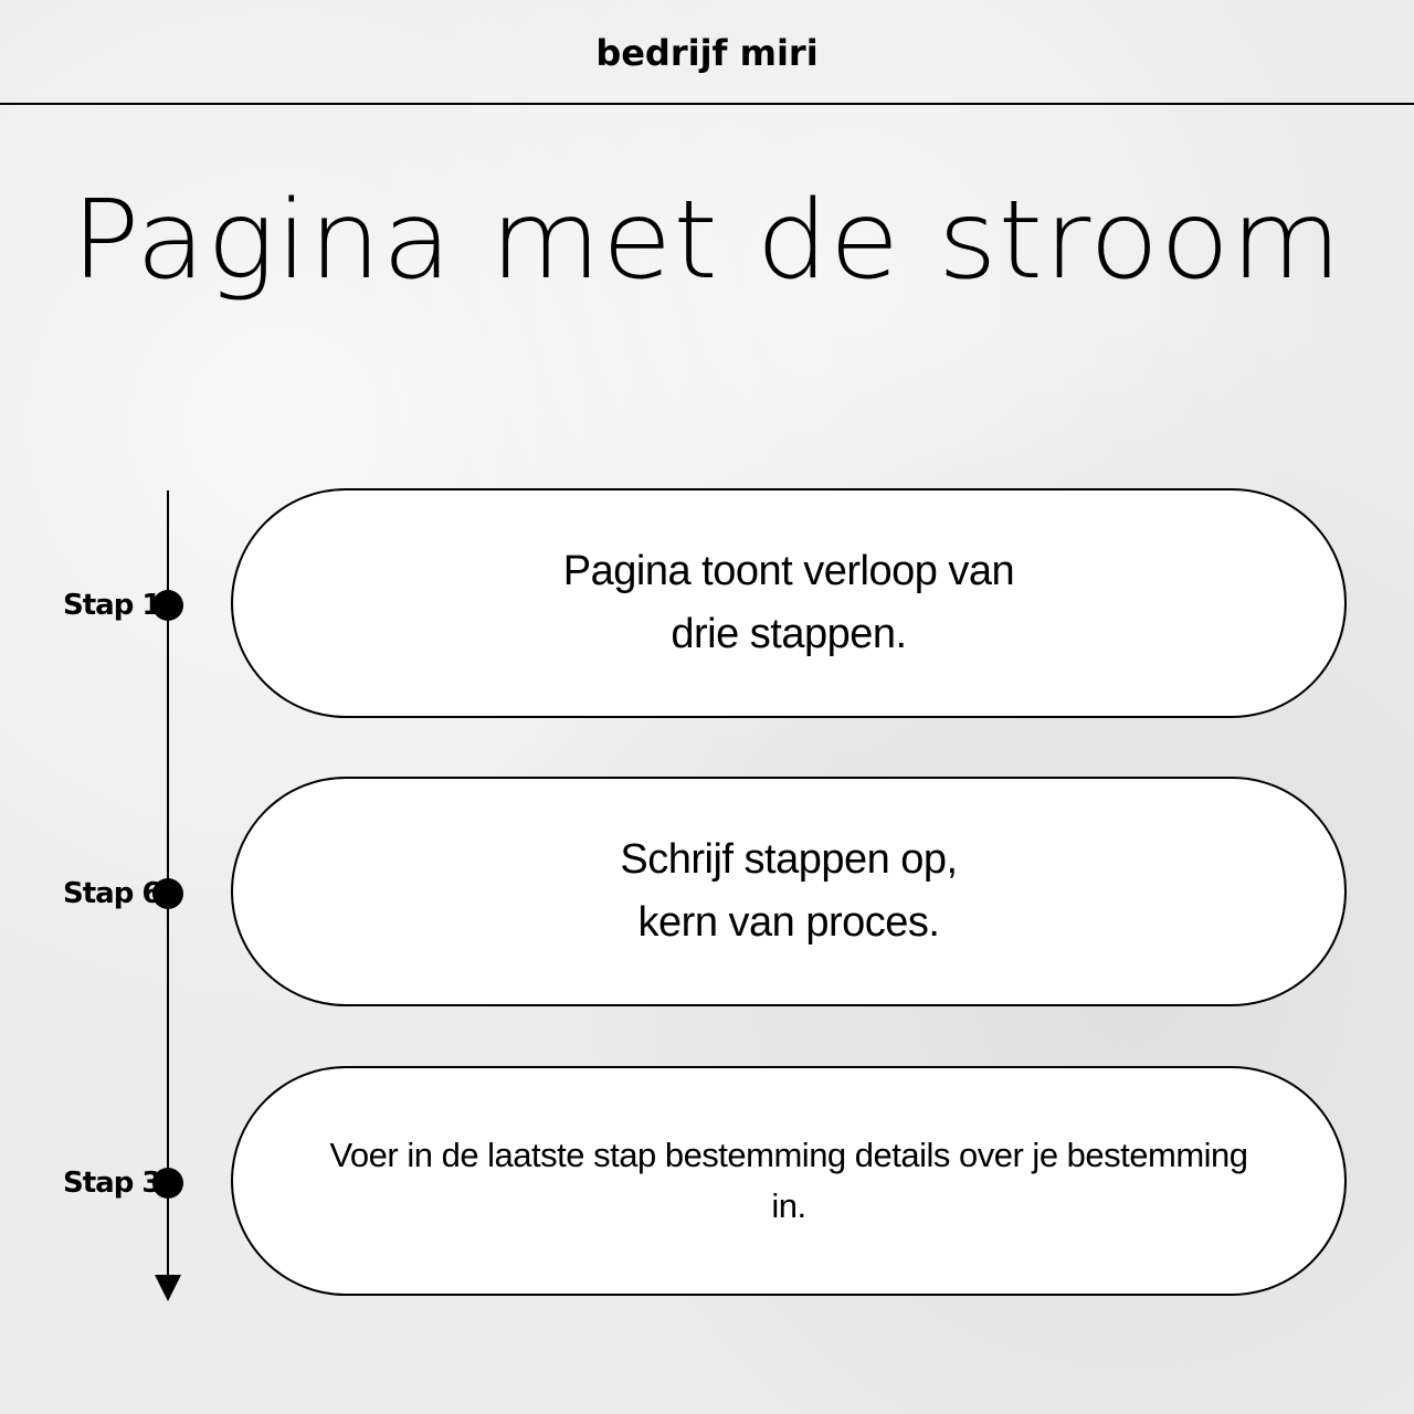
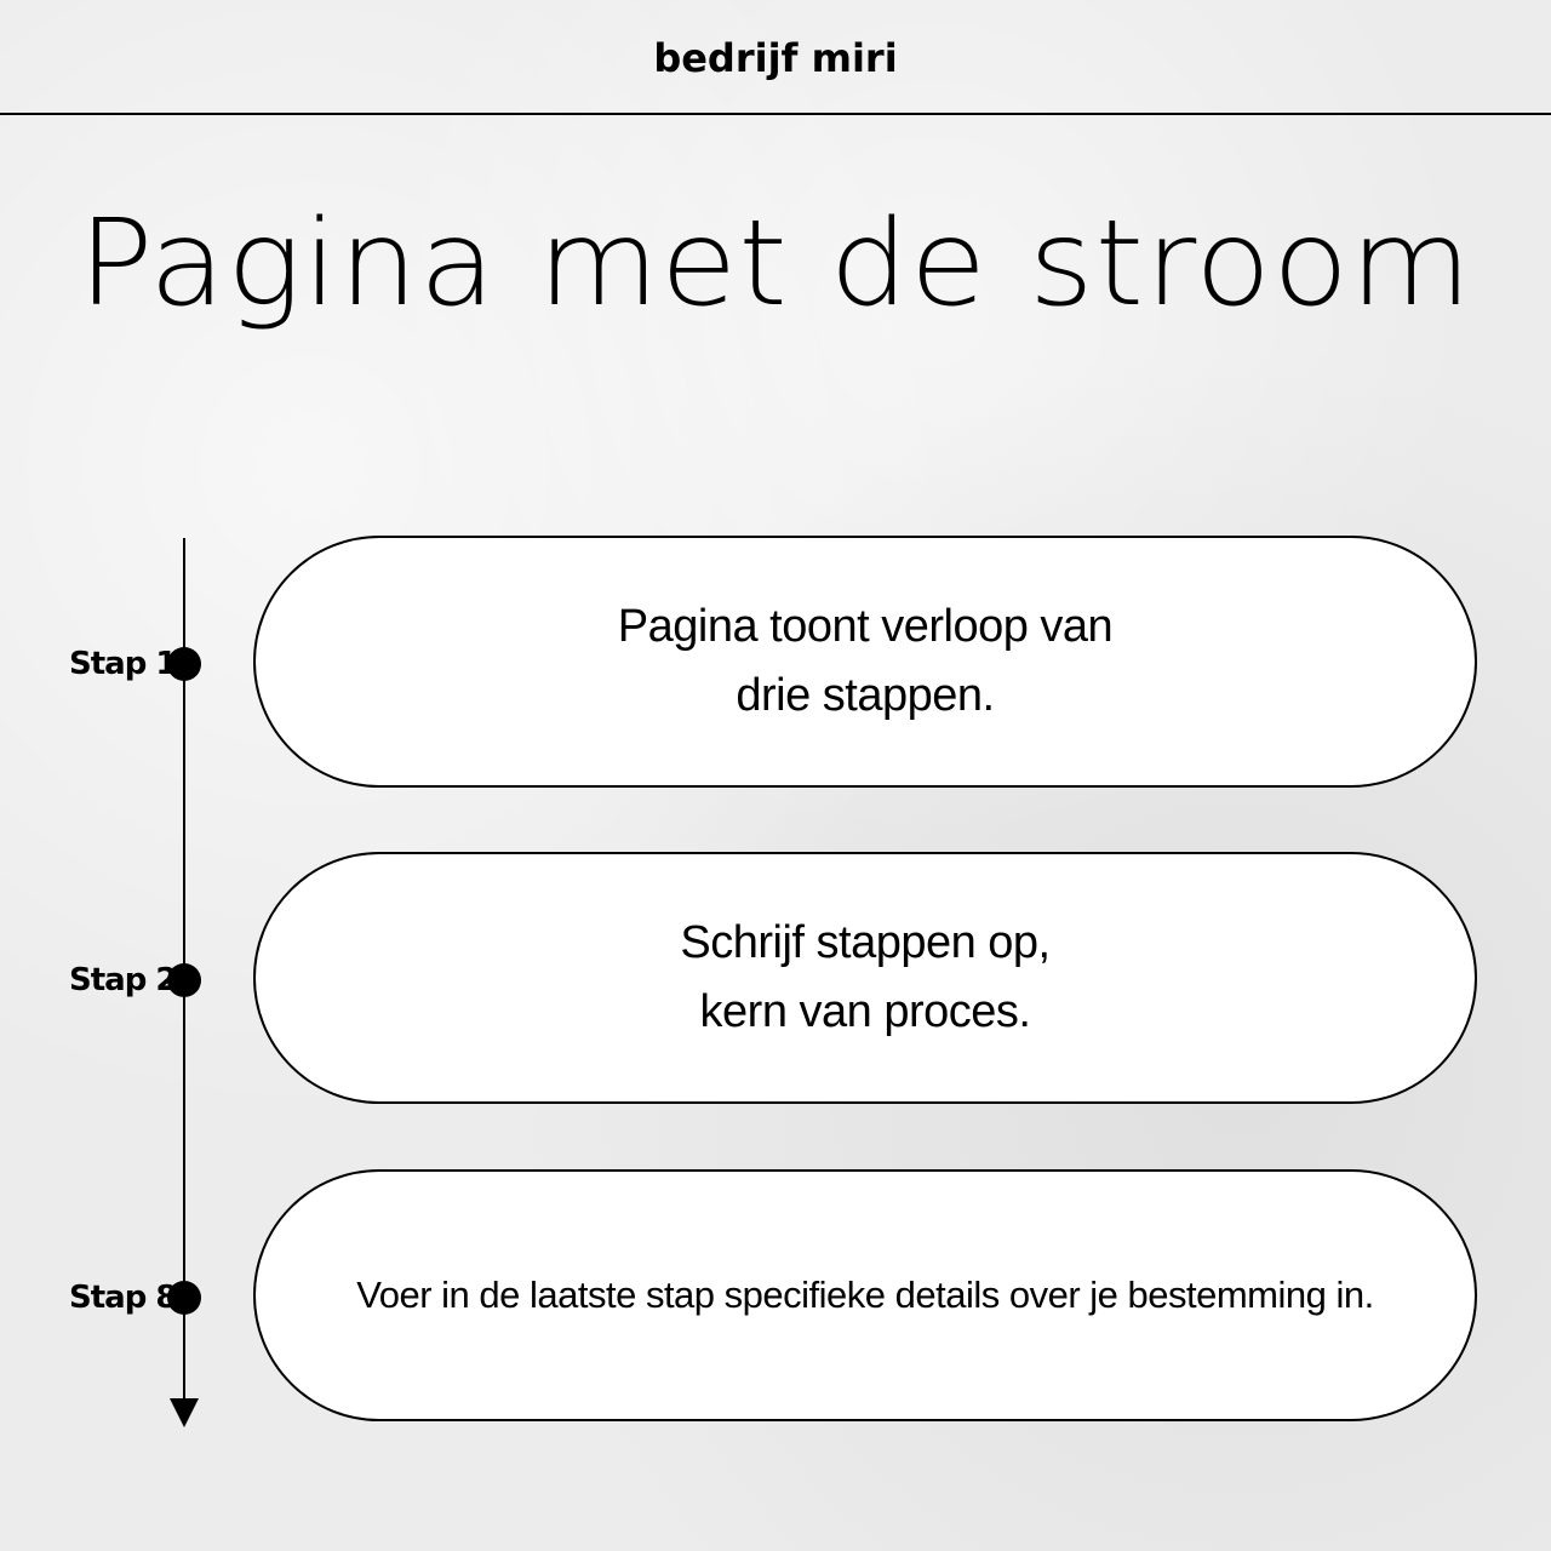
  bedrijf miri
  Pagina met de stroom
  Stap 1
- Stap 6
+ Stap 2
- Stap 3
+ Stap 8
  Pagina toont verloop van
  drie stappen.
  Schrijf stappen op,
  kern van proces.
- Voer in de laatste stap bestemming details over je bestemming in.
+ Voer in de laatste stap specifieke details over je bestemming in.
